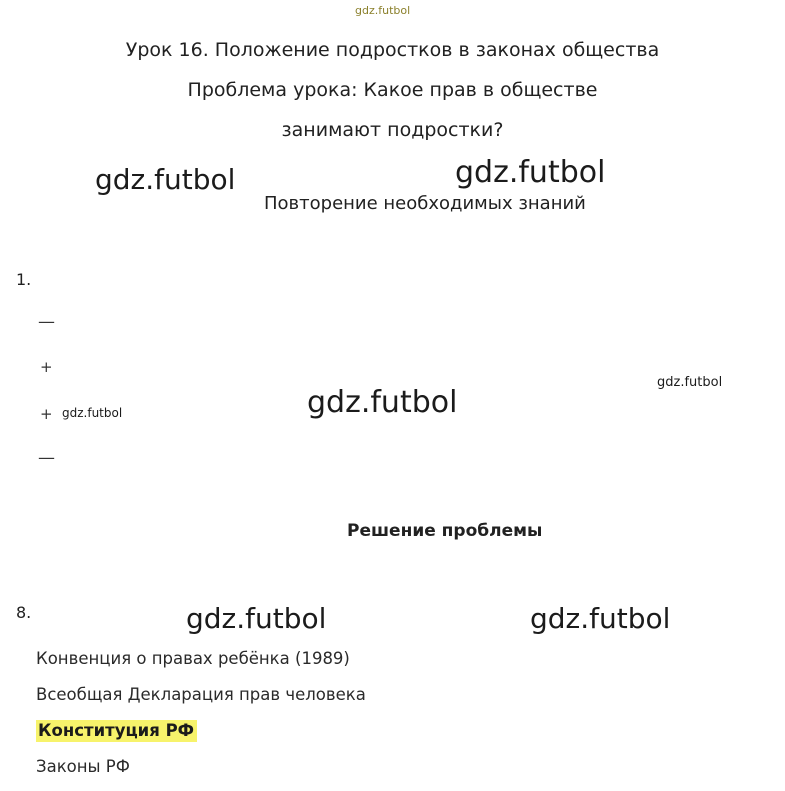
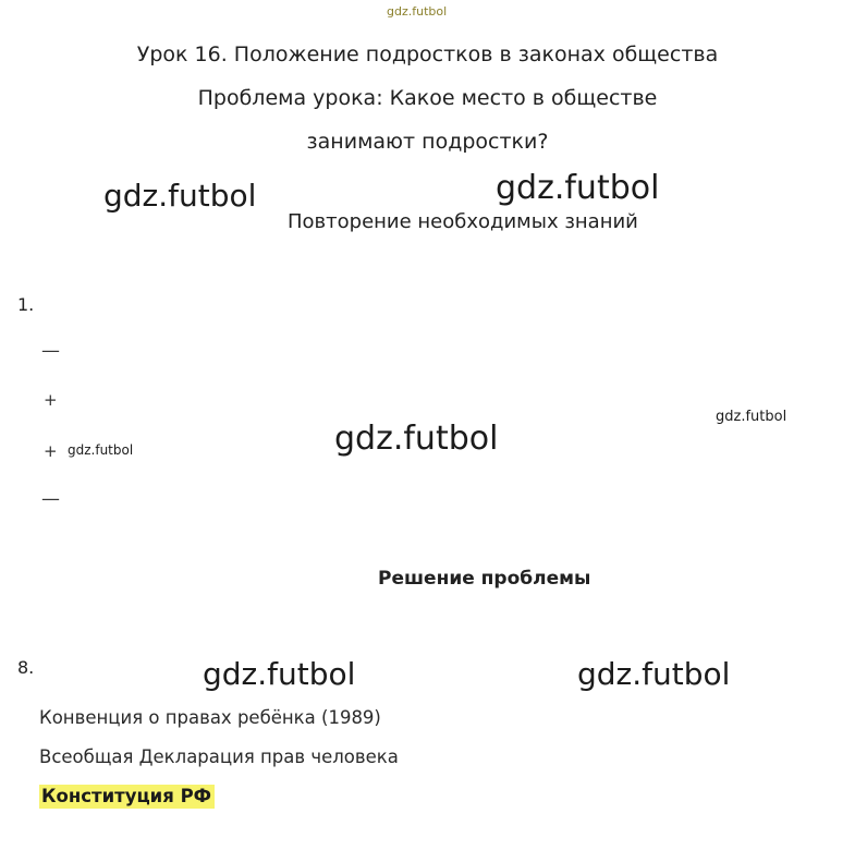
  gdz.futbol
  Урок 16. Положение подростков в законах общества
- Проблема урока: Какое прав в обществе
+ Проблема урока: Какое место в обществе
  занимают подростки?
  gdz.futbol
  gdz.futbol
  Повторение необходимых знаний
  1.
  —
  +
  +
  —
  gdz.futbol
  gdz.futbol
  gdz.futbol
  Решение проблемы
  8.
  gdz.futbol
  gdz.futbol
  Конвенция о правах ребёнка (1989)
  Всеобщая Декларация прав человека
  Конституция РФ
- Законы РФ
